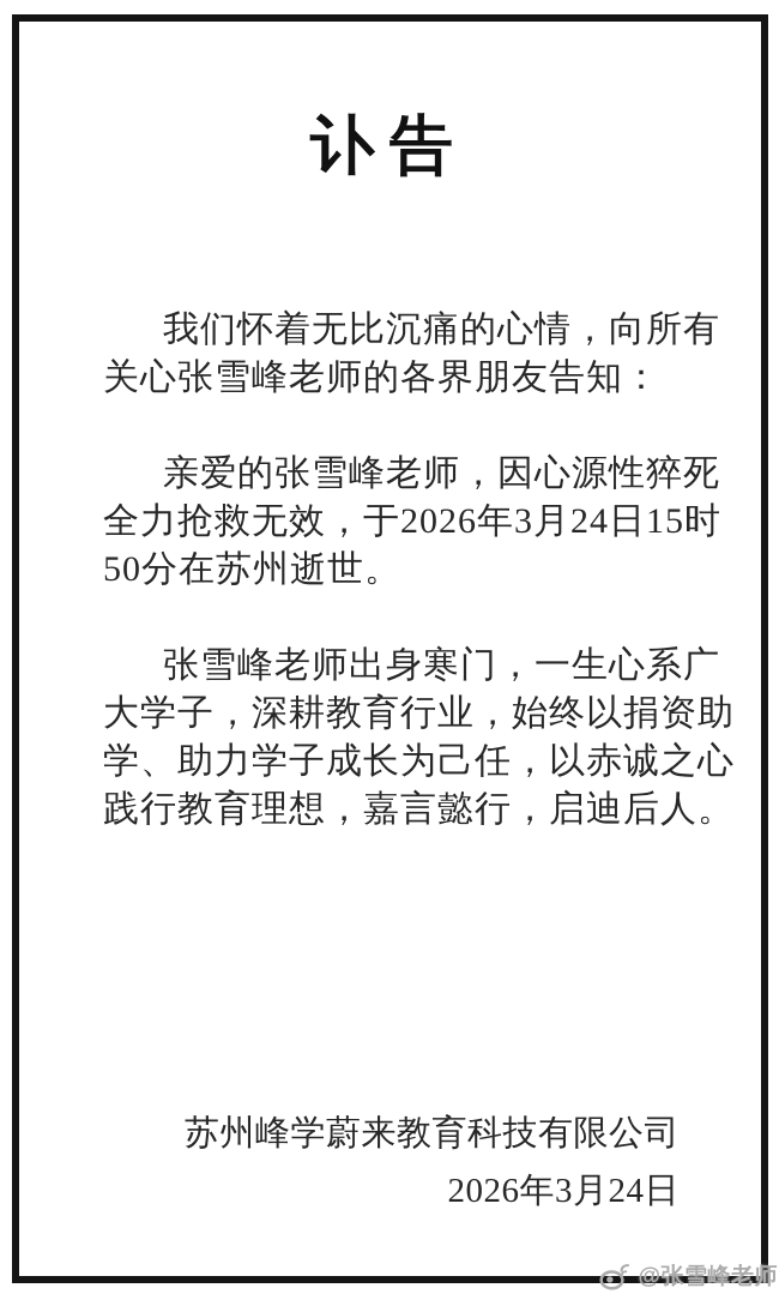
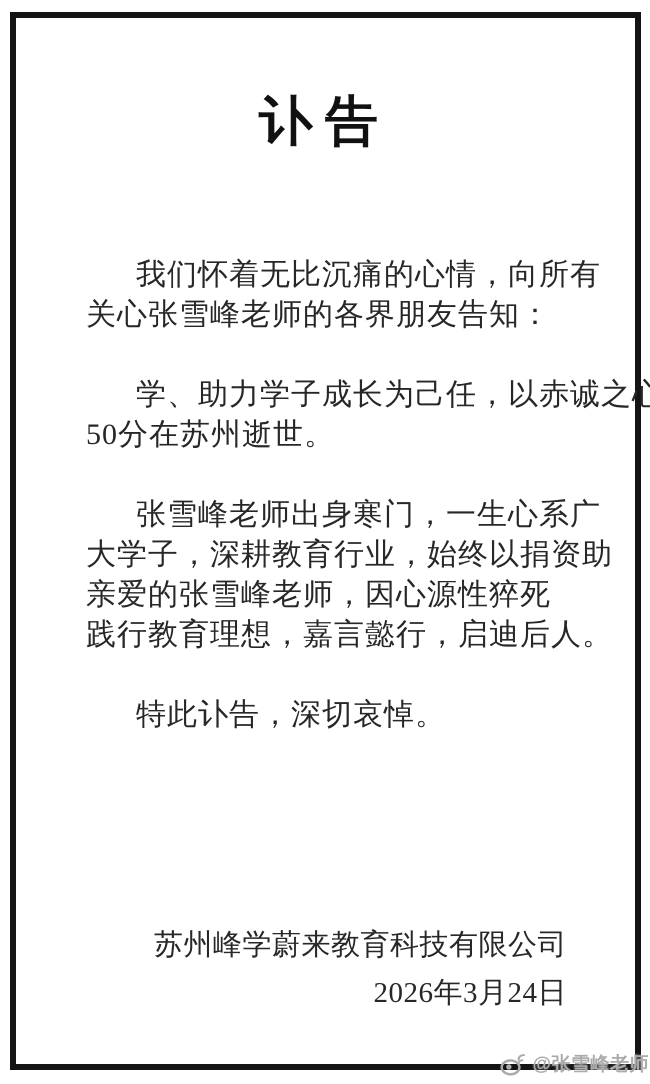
  讣告
  我们怀着无比沉痛的心情，向所有
  关心张雪峰老师的各界朋友告知：
- 亲爱的张雪峰老师，因心源性猝死
+ 学、助力学子成长为己任，以赤诚之心
- 全力抢救无效，于2026年3月24日15时
  50分在苏州逝世。
  张雪峰老师出身寒门，一生心系广
  大学子，深耕教育行业，始终以捐资助
- 学、助力学子成长为己任，以赤诚之心
+ 亲爱的张雪峰老师，因心源性猝死
  践行教育理想，嘉言懿行，启迪后人。
+ 特此讣告，深切哀悼。
  苏州峰学蔚来教育科技有限公司
  2026年3月24日
  @张雪峰老师
